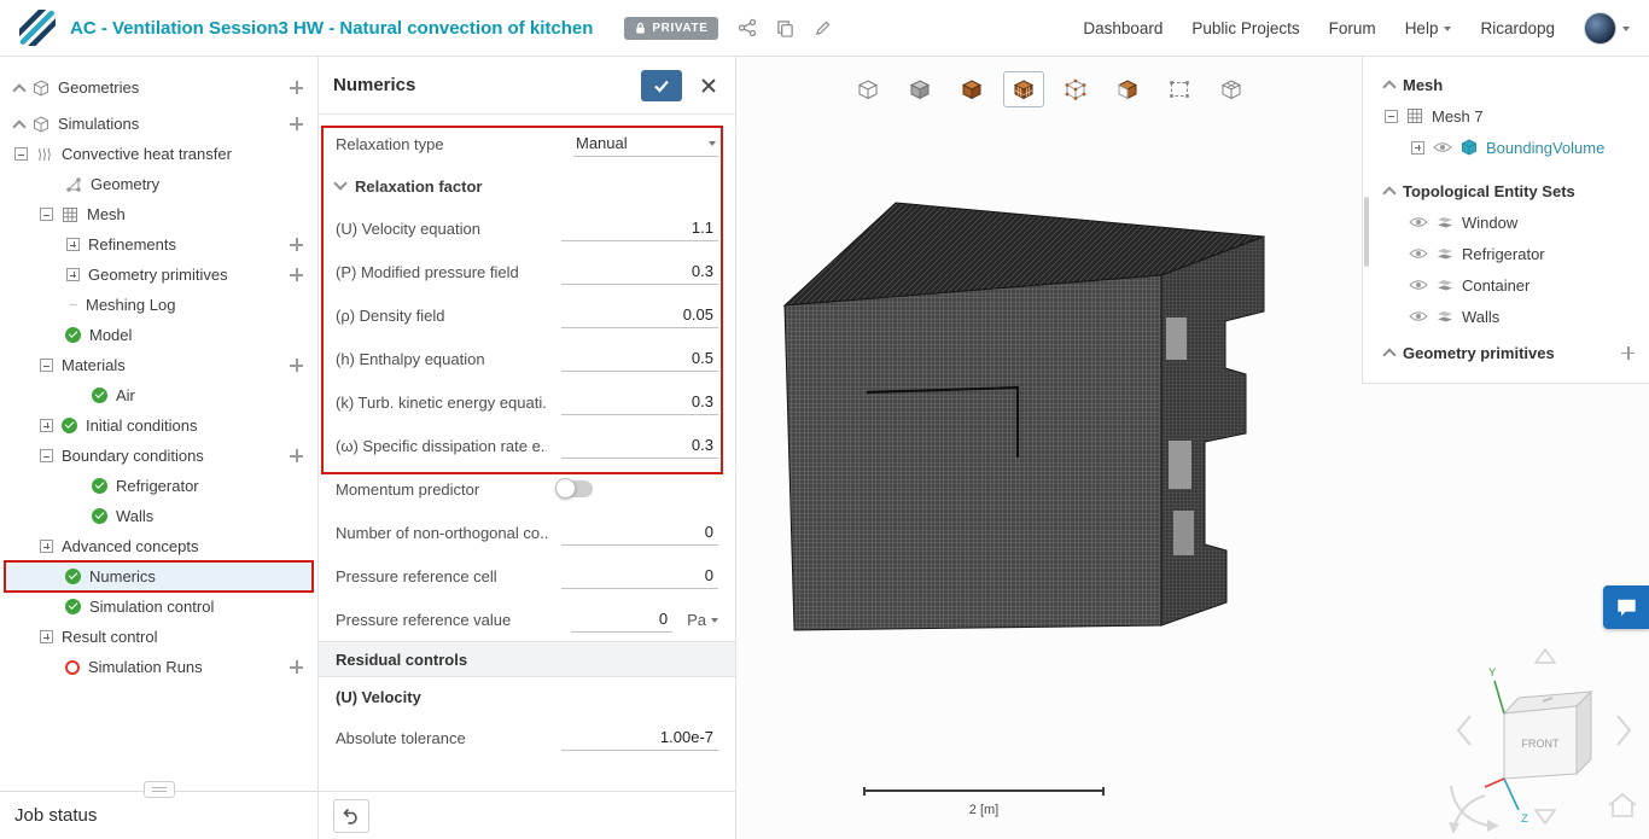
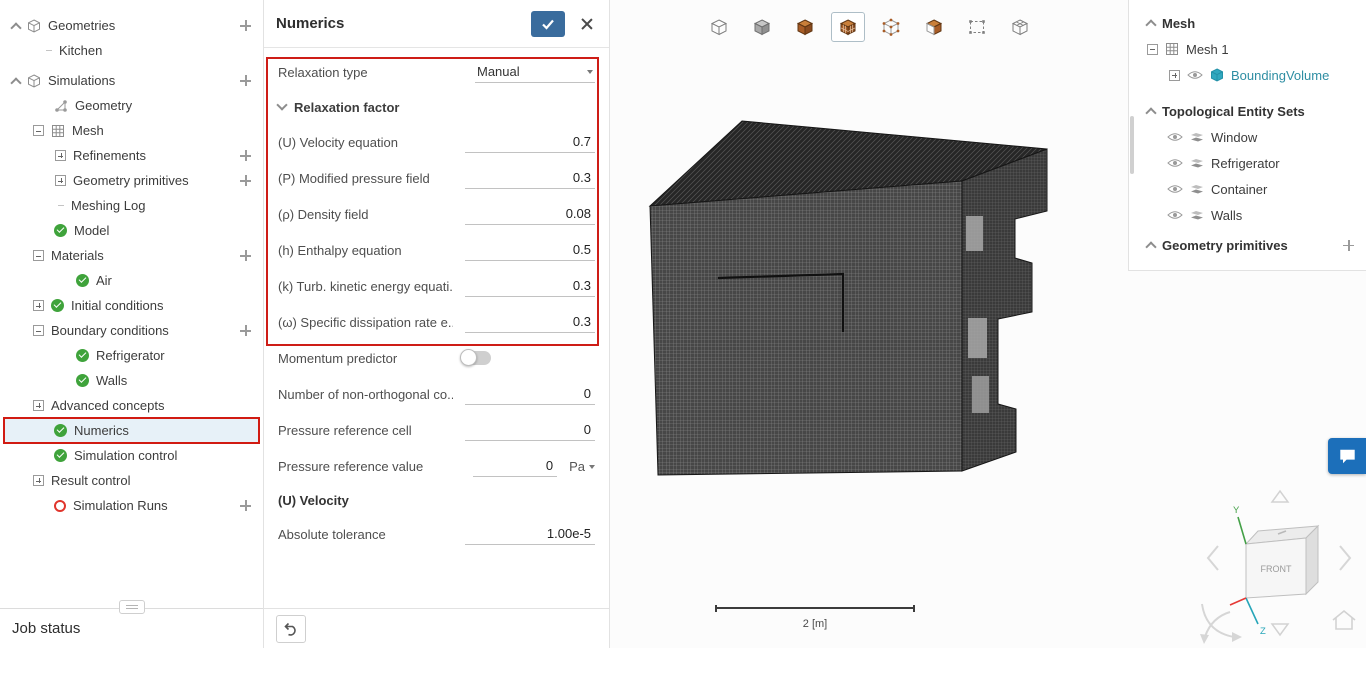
- AC - Ventilation Session3 HW - Natural convection of kitchen
- PRIVATE
- Dashboard
- Public Projects
- Forum
- Help
- Ricardopg
  Geometries
+ Kitchen
  Simulations
- Convective heat transfer
  Geometry
  Mesh
  Refinements
  Geometry primitives
  Meshing Log
  Model
  Materials
  Air
  Initial conditions
  Boundary conditions
  Refrigerator
  Walls
  Advanced concepts
  Numerics
  Simulation control
  Result control
  Simulation Runs
  Job status
  Numerics
  Relaxation type
  Manual
  Relaxation factor
  (U) Velocity equation
- 1.1
+ 0.7
  (P) Modified pressure field
  0.3
  (ρ) Density field
- 0.05
+ 0.08
  (h) Enthalpy equation
  0.5
  (k) Turb. kinetic energy equati.
  0.3
  (ω) Specific dissipation rate e.
  0.3
  Momentum predictor
  Number of non-orthogonal co..
  0
  Pressure reference cell
  0
  Pressure reference value
  0
  Pa
- Residual controls
  (U) Velocity
  Absolute tolerance
- 1.00e-7
+ 1.00e-5
  2 [m]
  FRONT
  Y
  Z
  Mesh
- Mesh 7
+ Mesh 1
  BoundingVolume
  Topological Entity Sets
  Window
  Refrigerator
  Container
  Walls
  Geometry primitives
